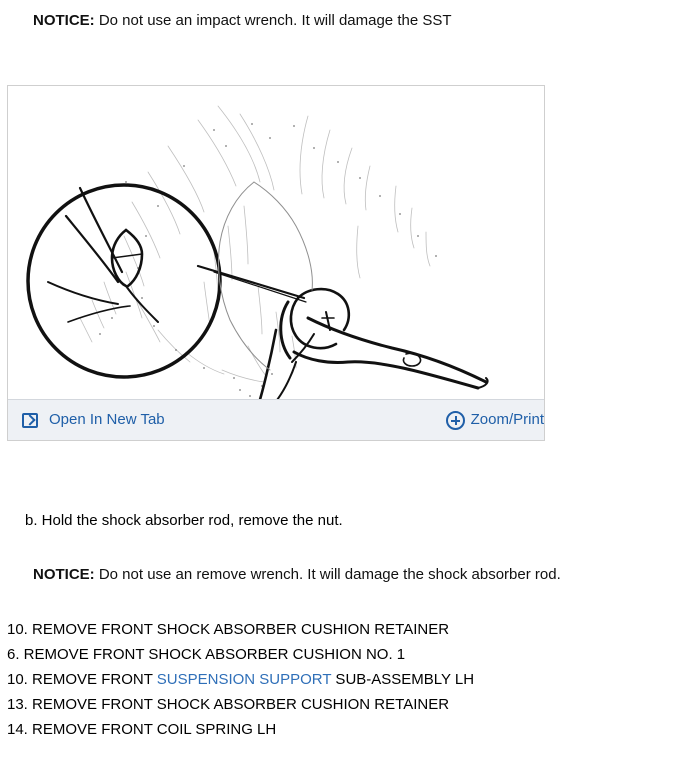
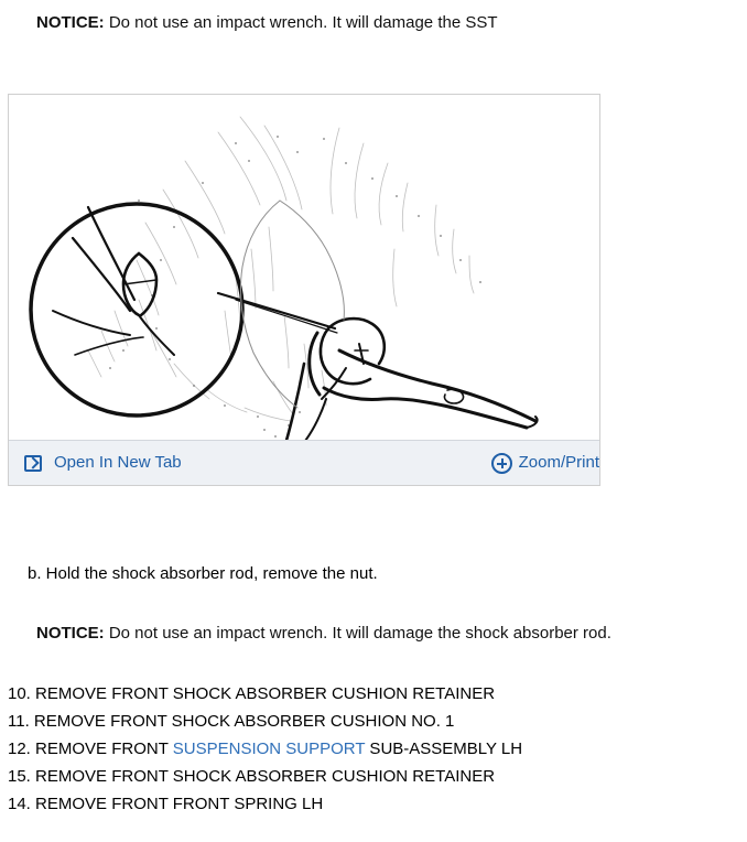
  NOTICE: Do not use an impact wrench. It will damage the SST
  Open In New Tab
  Zoom/Print
  b. Hold the shock absorber rod, remove the nut.
- NOTICE: Do not use an remove wrench. It will damage the shock absorber rod.
+ NOTICE: Do not use an impact wrench. It will damage the shock absorber rod.
  10. REMOVE FRONT SHOCK ABSORBER CUSHION RETAINER
- 6. REMOVE FRONT SHOCK ABSORBER CUSHION NO. 1
+ 11. REMOVE FRONT SHOCK ABSORBER CUSHION NO. 1
- 10. REMOVE FRONT SUSPENSION SUPPORT SUB-ASSEMBLY LH
+ 12. REMOVE FRONT SUSPENSION SUPPORT SUB-ASSEMBLY LH
- 13. REMOVE FRONT SHOCK ABSORBER CUSHION RETAINER
+ 15. REMOVE FRONT SHOCK ABSORBER CUSHION RETAINER
- 14. REMOVE FRONT COIL SPRING LH
+ 14. REMOVE FRONT FRONT SPRING LH
